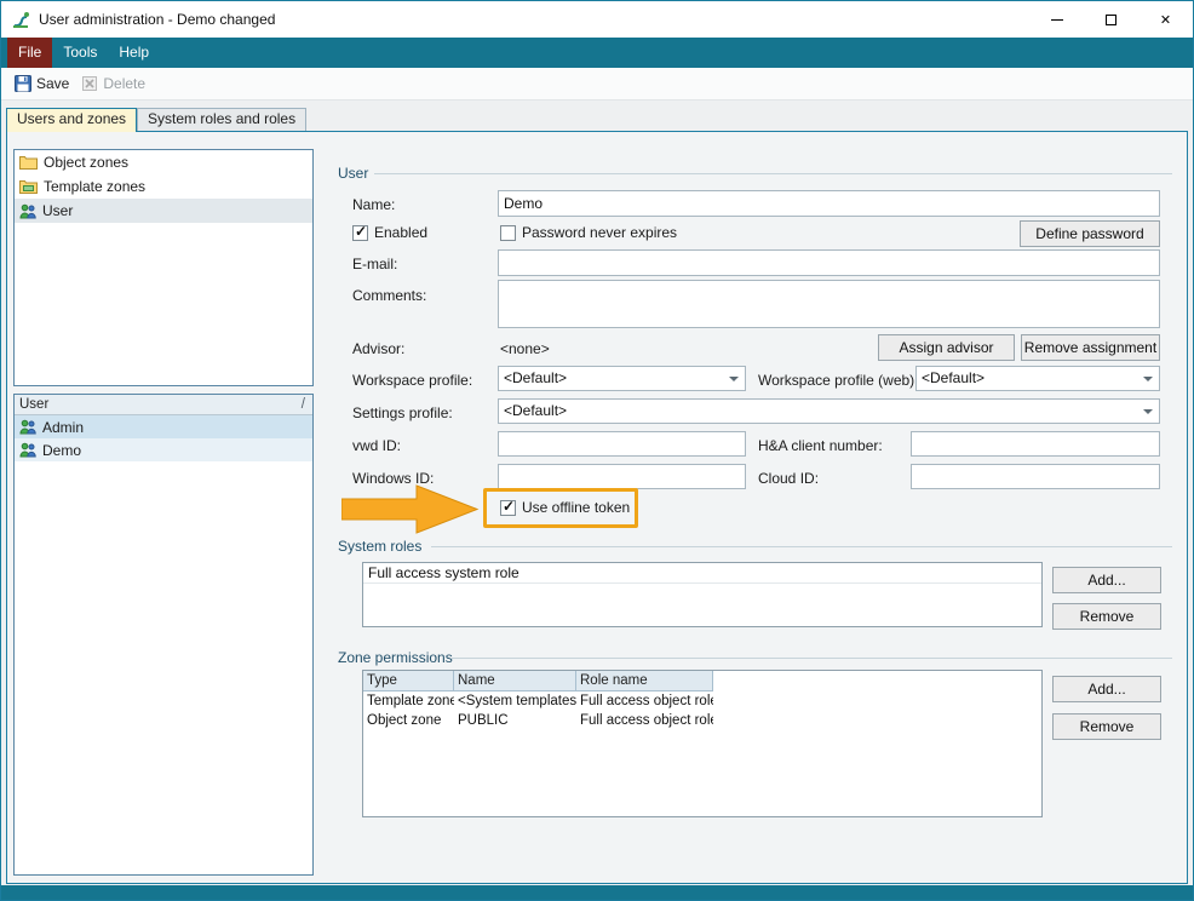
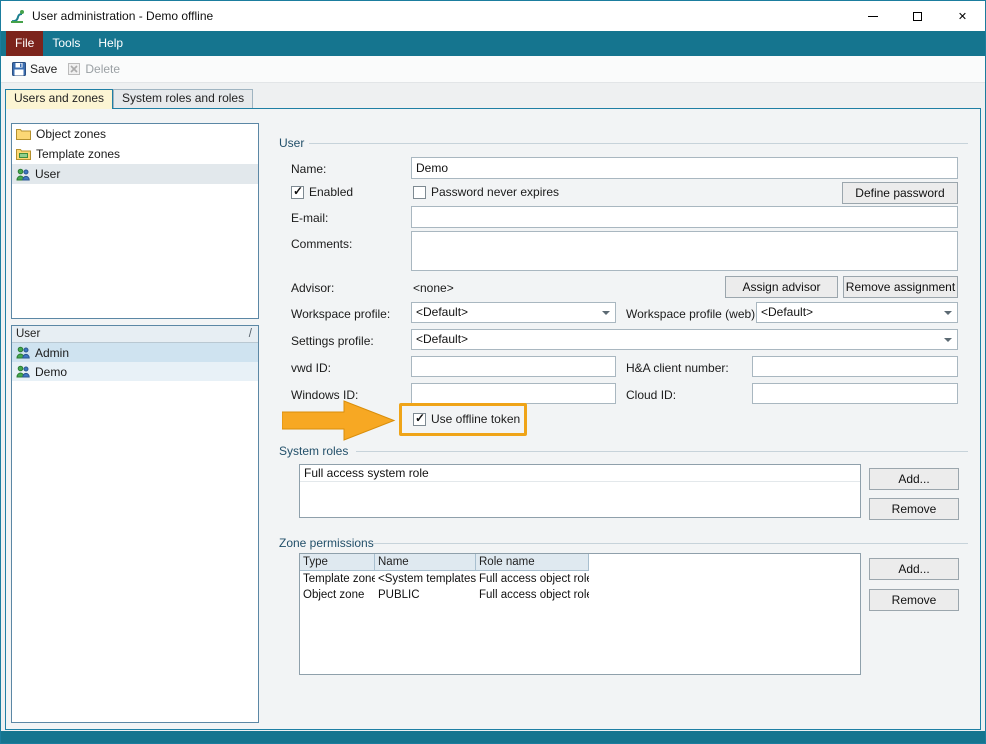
- User administration - Demo changed
+ User administration - Demo offline
  File
  Tools
  Help
  Save
  Delete
  Users and zones
  System roles and roles
  Object zones
  Template zones
  User
  User
  /
  Admin
  Demo
  User
  Name:
  Demo
  Enabled
  Password never expires
  Define password
  E-mail:
  Comments:
  Advisor:
  <none>
  Assign advisor
  Remove assignment
  Workspace profile:
  <Default>
  Workspace profile (web)
  <Default>
  Settings profile:
  <Default>
  vwd ID:
  H&A client number:
  Windows ID:
  Cloud ID:
  Use offline token
  System roles
  Full access system role
  Add...
  Remove
  Zone permissions
  Type
  Name
  Role name
  Template zone
  <System templates
  Full access object rol
  Object zone
  PUBLIC
  Full access object rol
  Add...
  Remove
